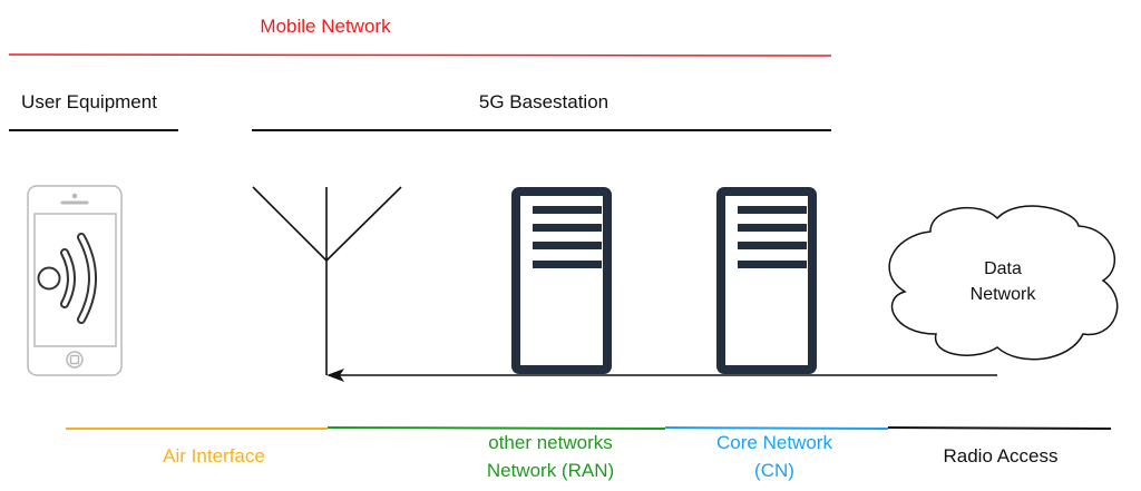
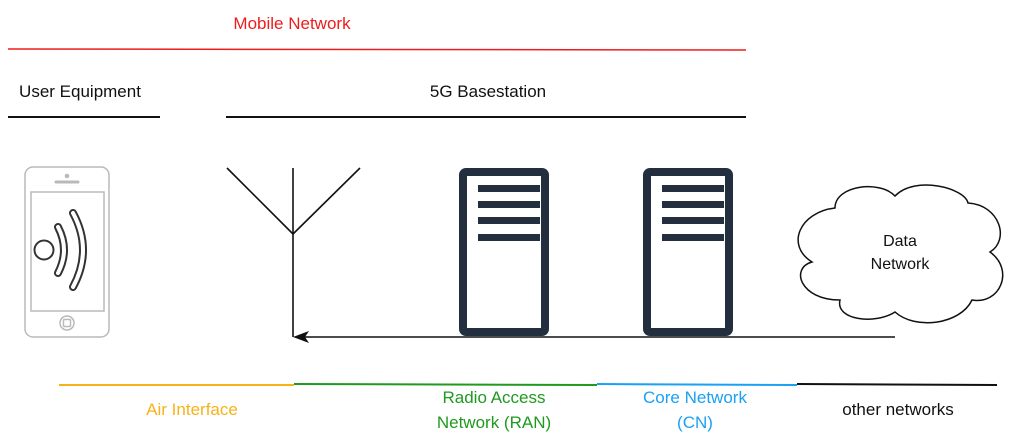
  Mobile Network
  User Equipment
  5G Basestation
  Data
  Network
  Air Interface
- other networks
+ Radio Access
  Network (RAN)
  Core Network
  (CN)
- Radio Access
+ other networks
